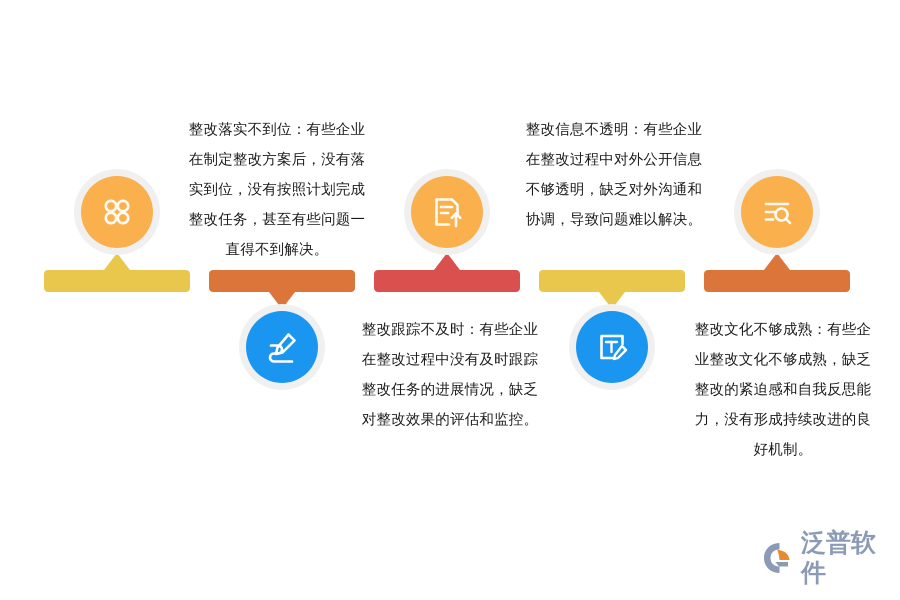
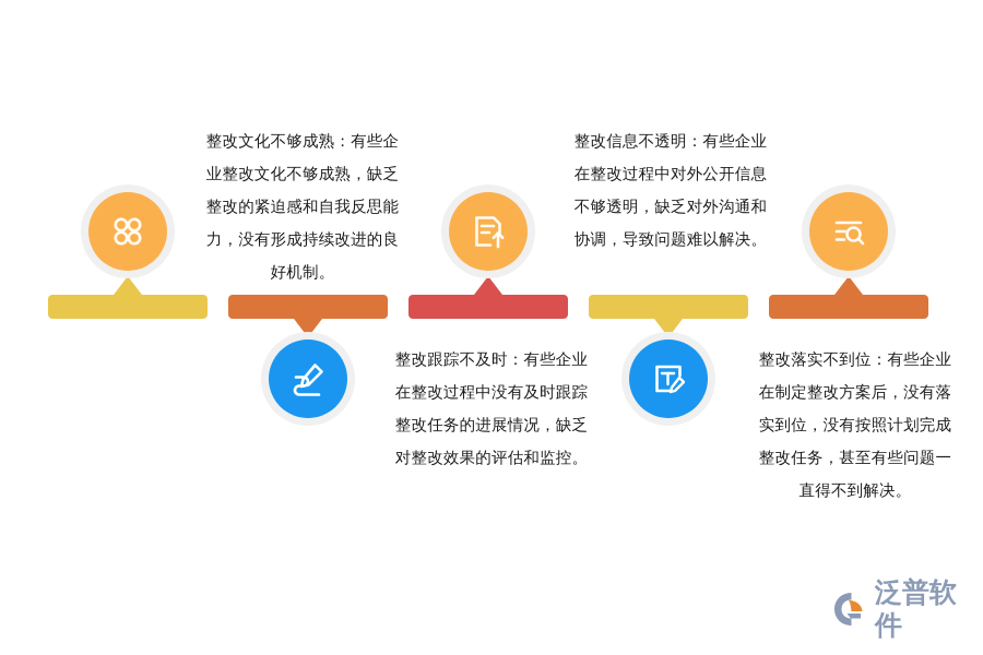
- 整改落实不到位：有些企业在制定整改方案后，没有落实到位，没有按照计划完成整改任务，甚至有些问题一直得不到解决。
+ 整改文化不够成熟：有些企业整改文化不够成熟，缺乏整改的紧迫感和自我反思能力，没有形成持续改进的良好机制。
  整改跟踪不及时：有些企业在整改过程中没有及时跟踪整改任务的进展情况，缺乏对整改效果的评估和监控。
  整改信息不透明：有些企业在整改过程中对外公开信息不够透明，缺乏对外沟通和协调，导致问题难以解决。
- 整改文化不够成熟：有些企业整改文化不够成熟，缺乏整改的紧迫感和自我反思能力，没有形成持续改进的良好机制。
+ 整改落实不到位：有些企业在制定整改方案后，没有落实到位，没有按照计划完成整改任务，甚至有些问题一直得不到解决。
  泛普软件
